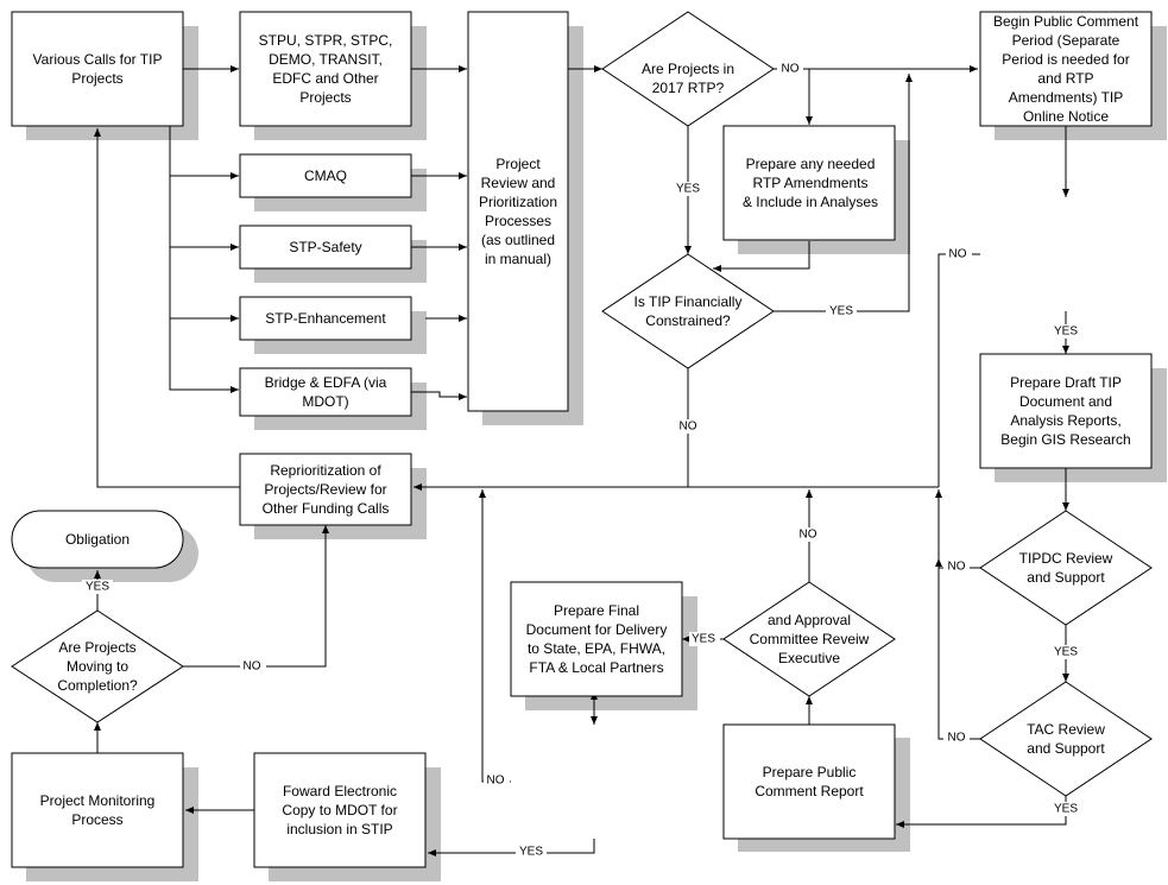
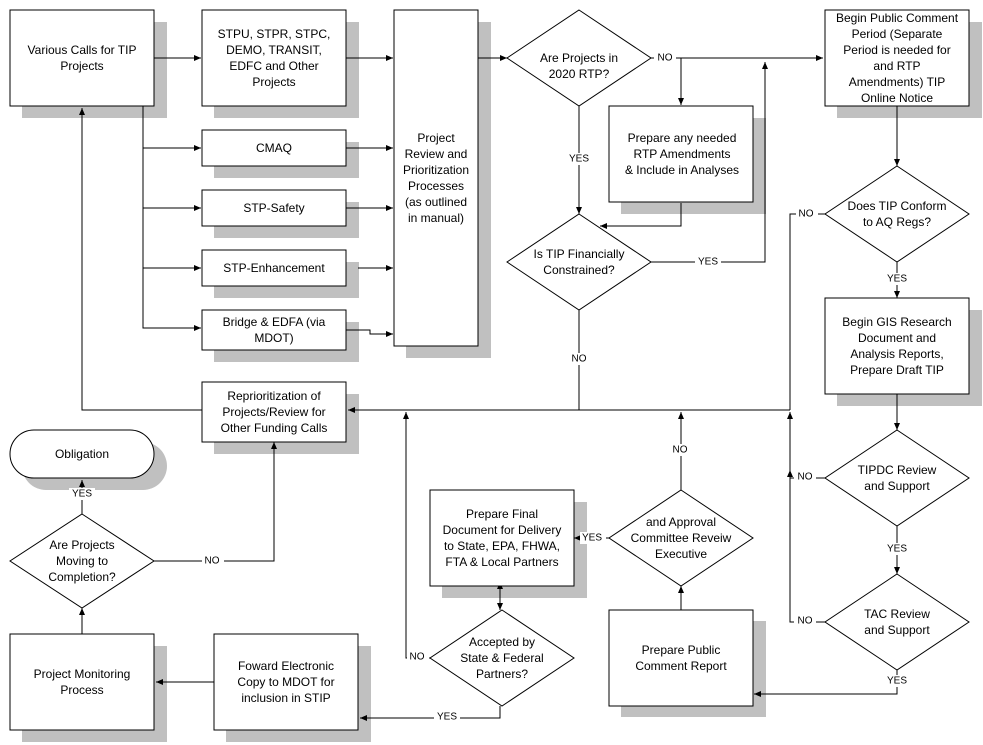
  NO
  YES
  YES
  NO
  NO
  YES
  NO
  YES
  NO
  YES
  YES
  NO
  NO
  YES
  YES
  NO
  Various Calls for TIP
  Projects
  STPU, STPR, STPC,
  DEMO, TRANSIT,
  EDFC and Other
  Projects
  CMAQ
  STP-Safety
  STP-Enhancement
  Bridge & EDFA (via
  MDOT)
  Project
  Review and
  Prioritization
  Processes
  (as outlined
  in manual)
  Are Projects in
- 2017 RTP?
+ 2020 RTP?
  Prepare any needed
  RTP Amendments
  & Include in Analyses
  Is TIP Financially
  Constrained?
  Begin Public Comment
  Period (Separate
  Period is needed for
  and RTP
  Amendments) TIP
  Online Notice
+ Does TIP Conform
+ to AQ Regs?
- Prepare Draft TIP
+ Begin GIS Research
  Document and
  Analysis Reports,
- Begin GIS Research
+ Prepare Draft TIP
  TIPDC Review
  and Support
  TAC Review
  and Support
  Prepare Public
  Comment Report
  and Approval
  Committee Reveiw
  Executive
  Prepare Final
  Document for Delivery
  to State, EPA, FHWA,
  FTA & Local Partners
+ Accepted by
+ State & Federal
+ Partners?
  Foward Electronic
  Copy to MDOT for
  inclusion in STIP
  Project Monitoring
  Process
  Are Projects
  Moving to
  Completion?
  Obligation
  Reprioritization of
  Projects/Review for
  Other Funding Calls
